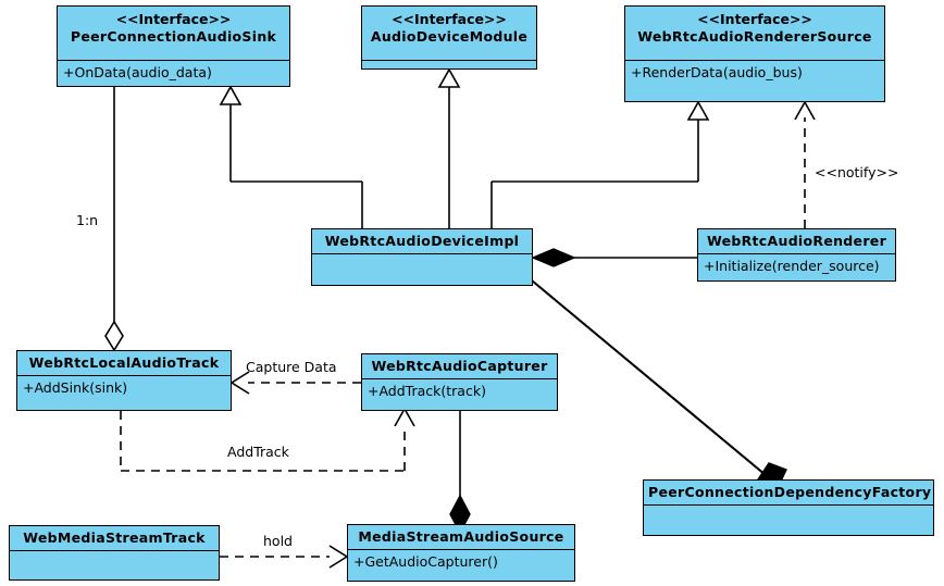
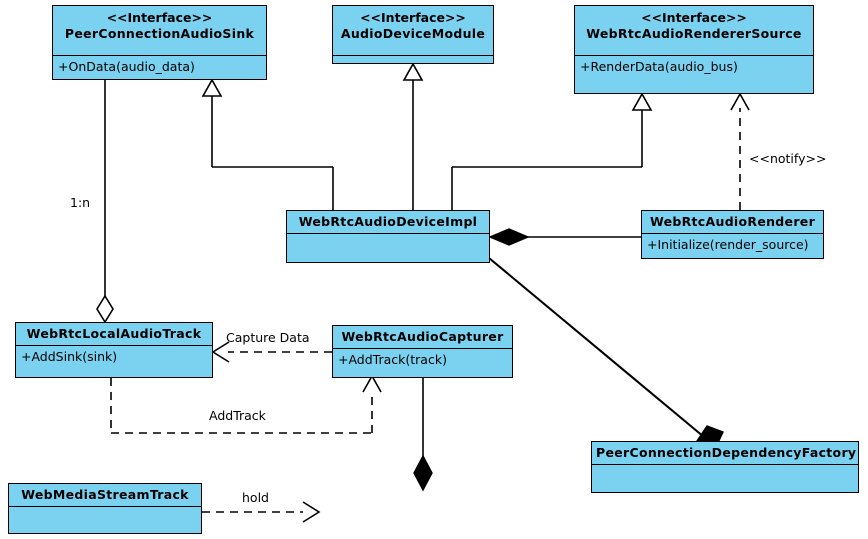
  1:n
  <<notify>>
  Capture Data
  AddTrack
  hold
  <<Interface>>
  PeerConnectionAudioSink
  +OnData(audio_data)
  <<Interface>>
  AudioDeviceModule
  <<Interface>>
  WebRtcAudioRendererSource
  +RenderData(audio_bus)
  WebRtcAudioDeviceImpl
  WebRtcAudioRenderer
  +Initialize(render_source)
  WebRtcLocalAudioTrack
  +AddSink(sink)
  WebRtcAudioCapturer
  +AddTrack(track)
  PeerConnectionDependencyFactory
  WebMediaStreamTrack
- MediaStreamAudioSource
- +GetAudioCapturer()
